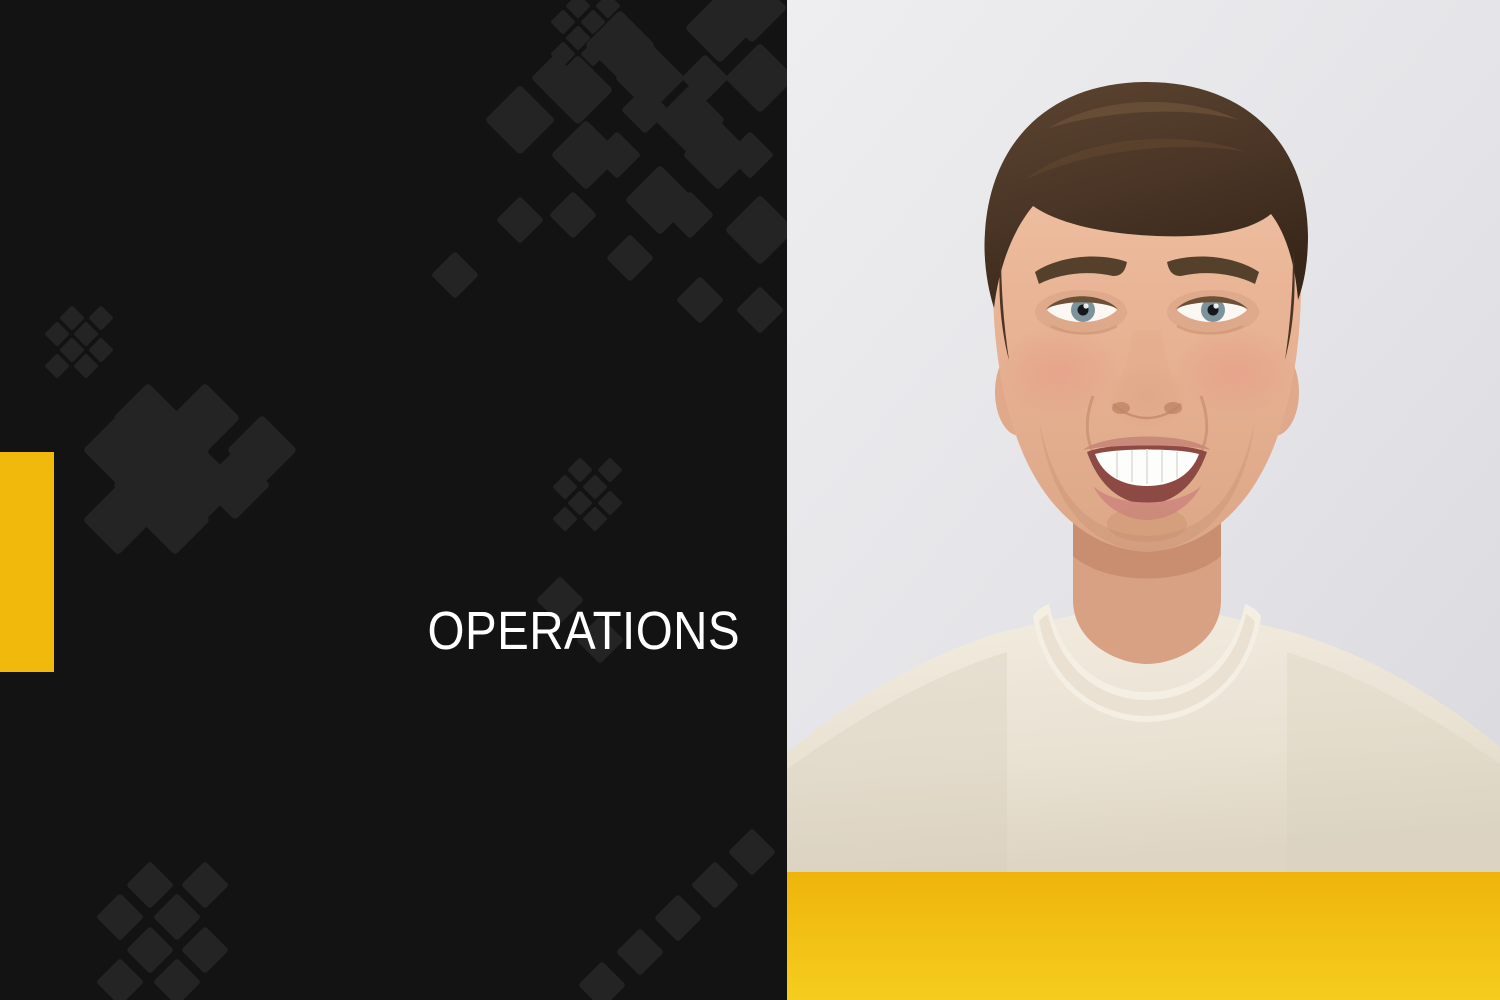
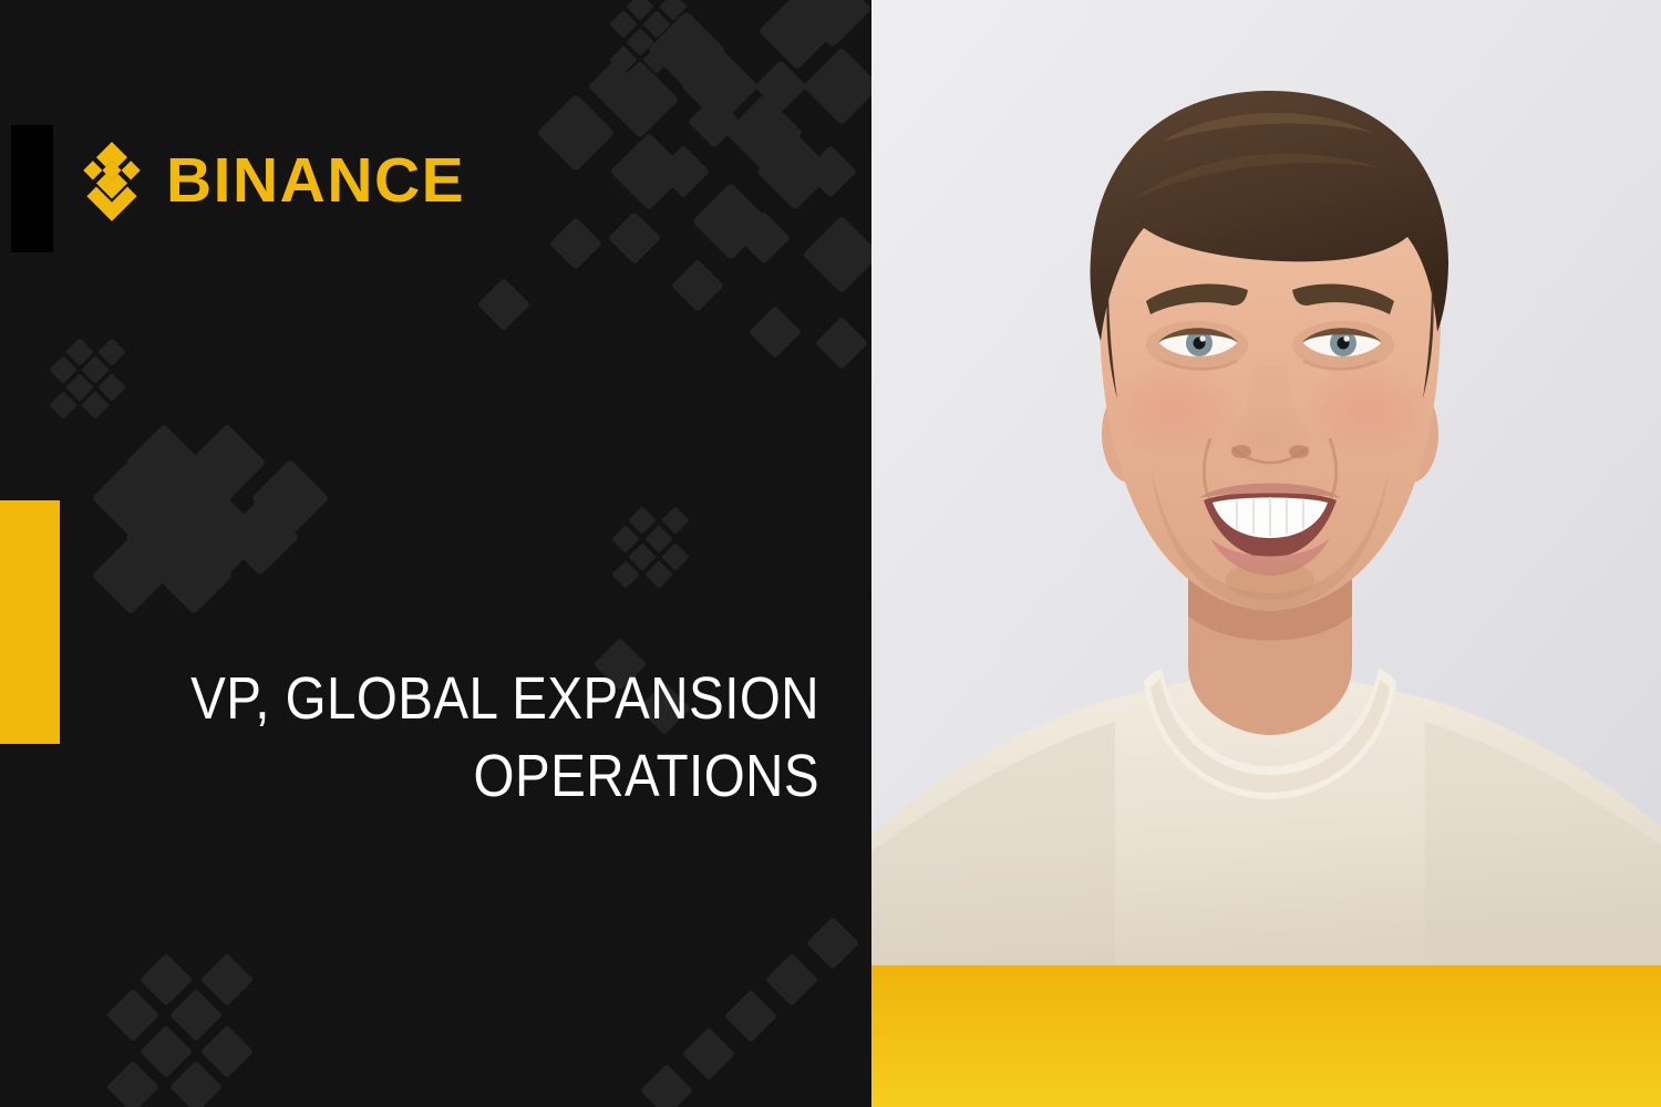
+ BINANCE
+ VP, GLOBAL EXPANSION
  OPERATIONS
